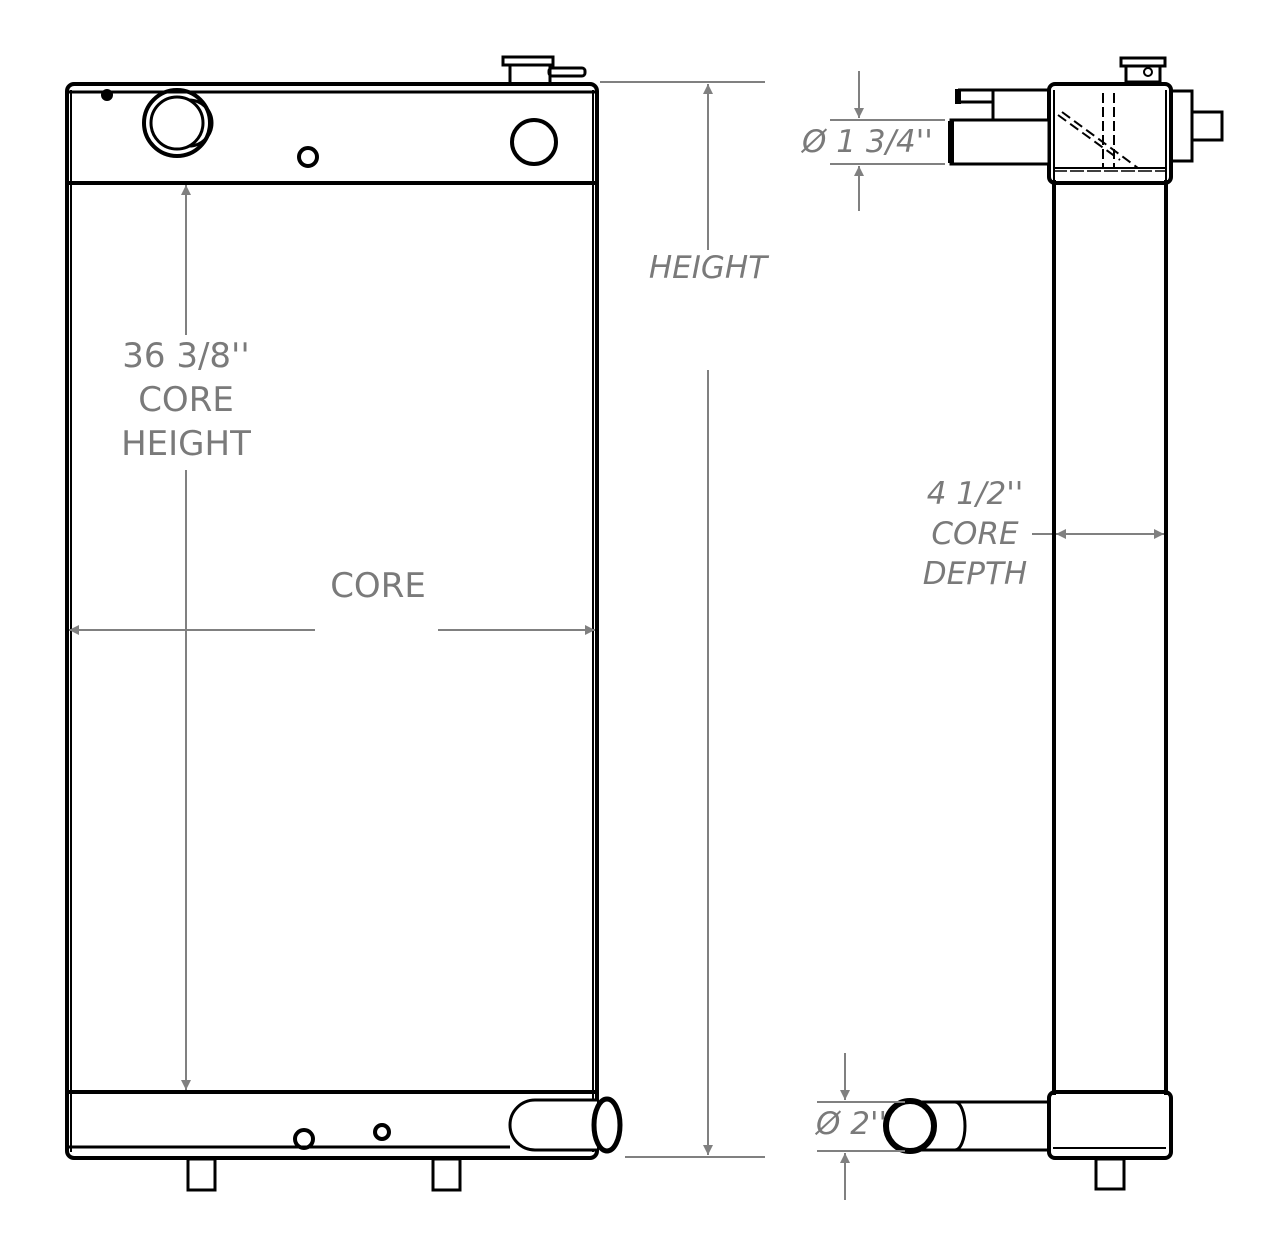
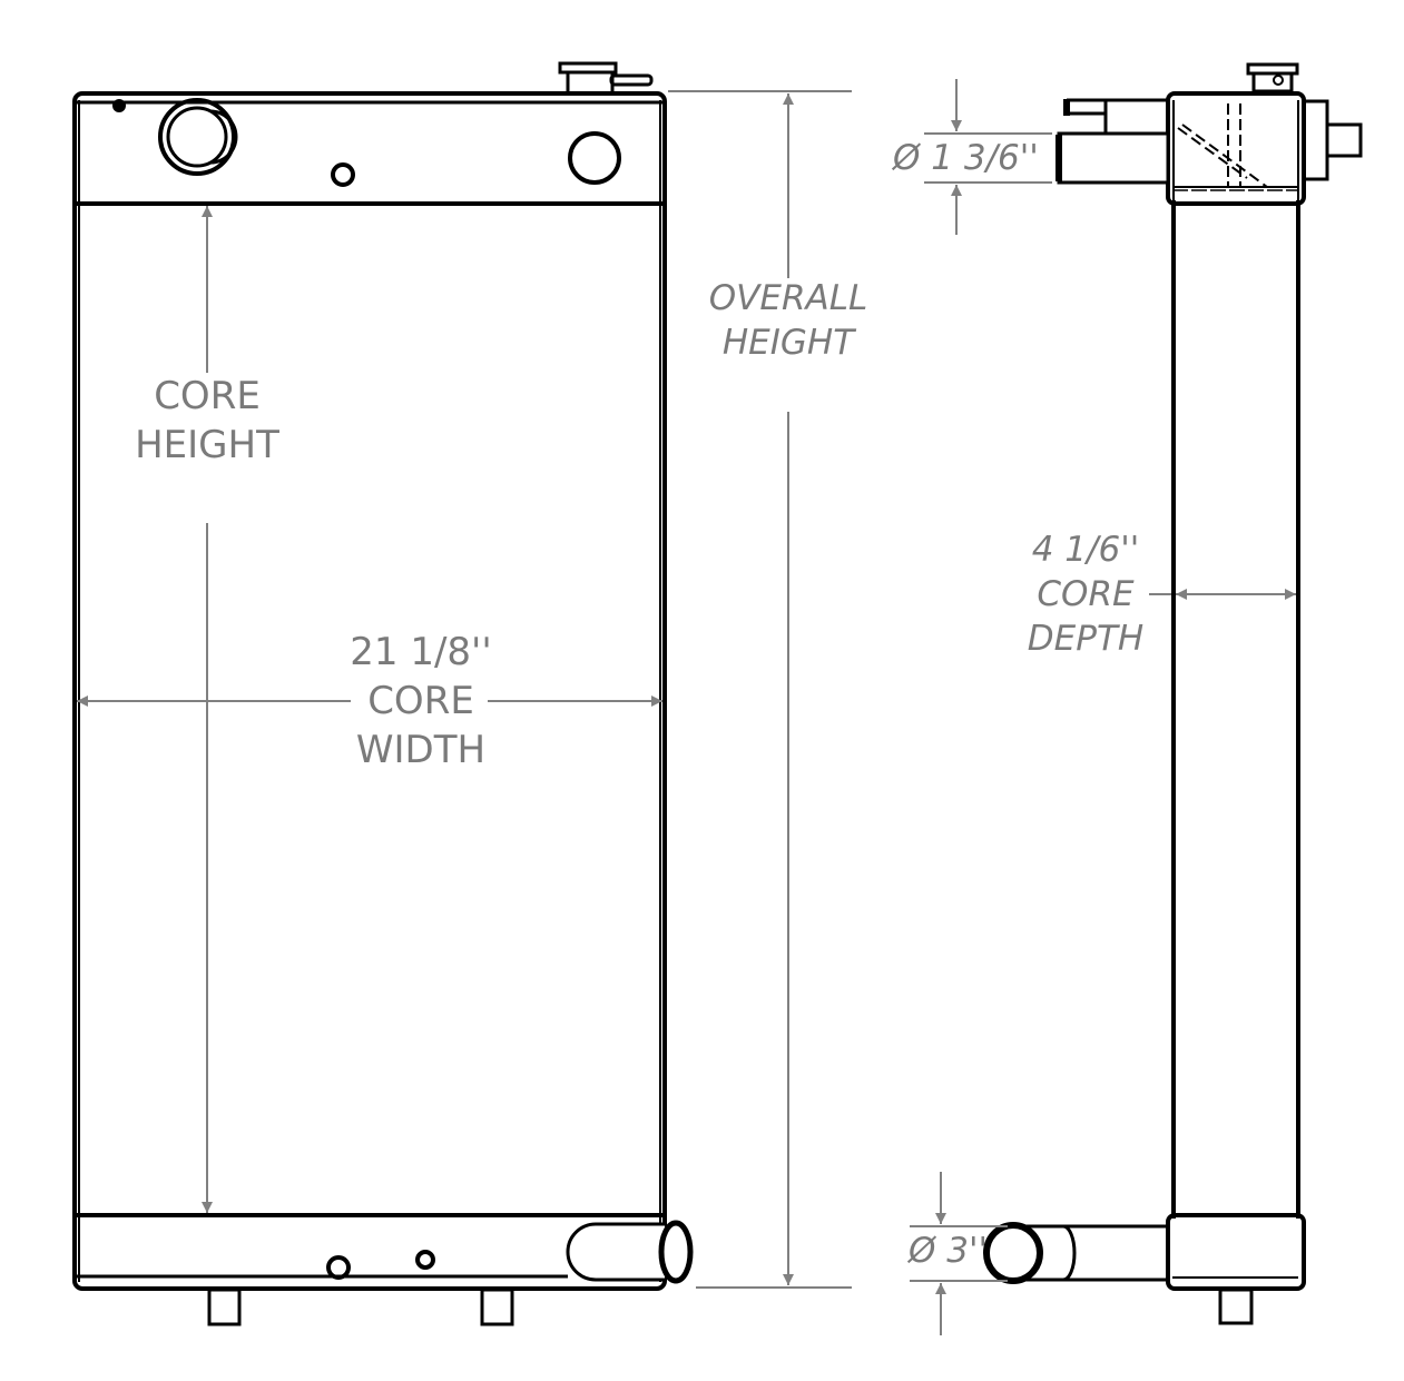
- 36 3/8''
  CORE
  HEIGHT
+ 21 1/8''
  CORE
+ WIDTH
+ OVERALL
  HEIGHT
- Ø 1 3/4''
+ Ø 1 3/6''
- 4 1/2''
+ 4 1/6''
  CORE
  DEPTH
- Ø 2''
+ Ø 3''
